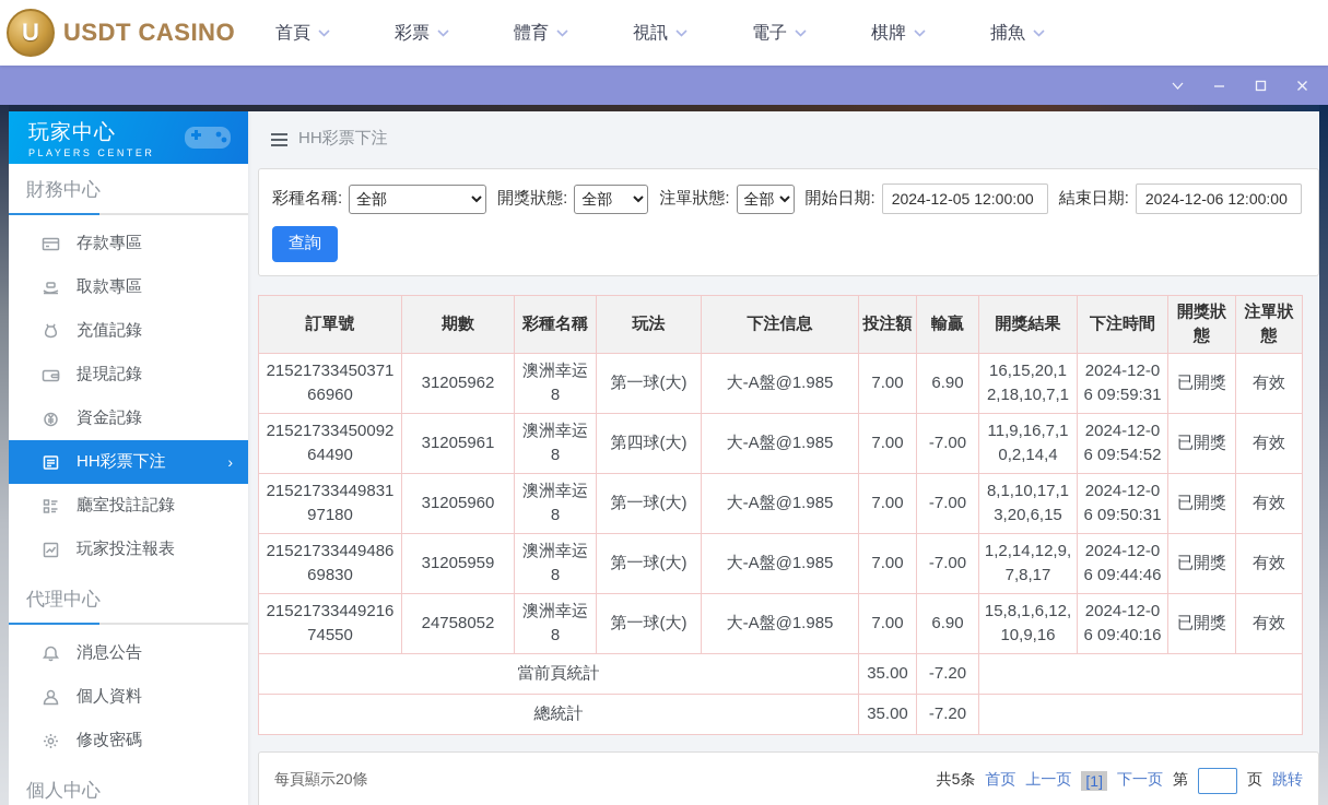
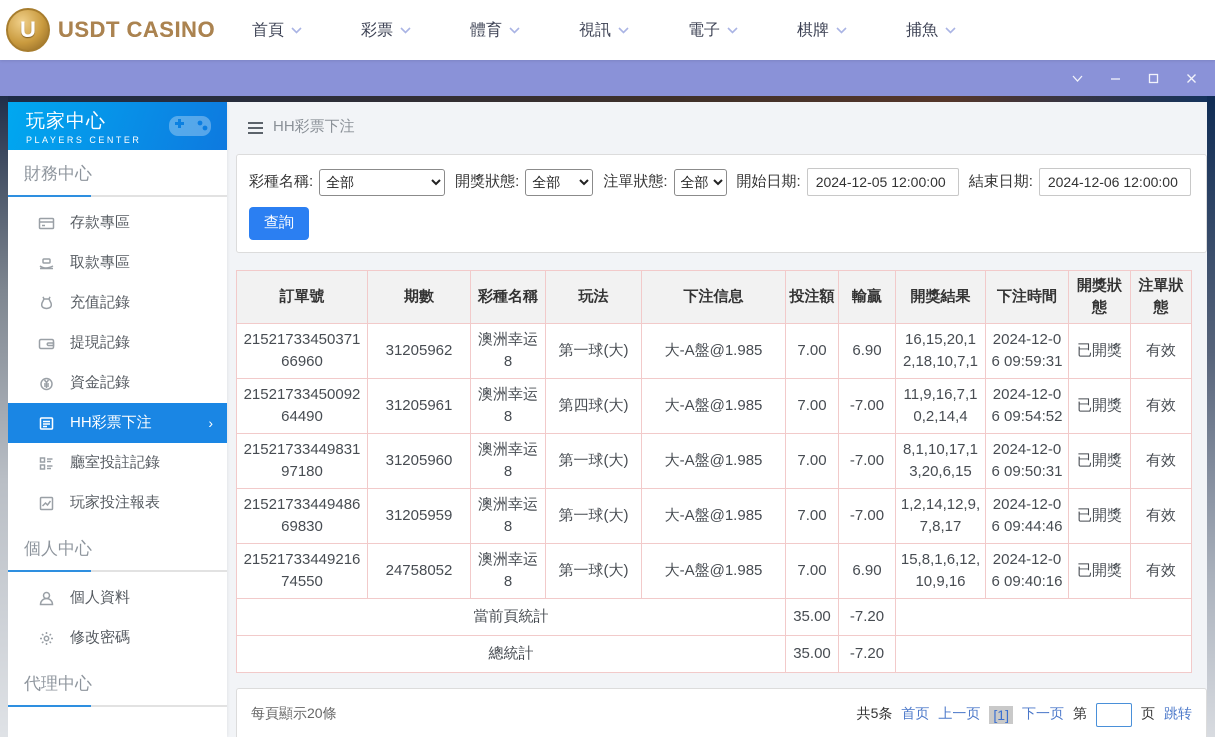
  U
  USDT CASINO
  首頁
  彩票
  體育
  視訊
  電子
  棋牌
  捕魚
  玩家中心
  PLAYERS CENTER
  財務中心
  存款專區
  取款專區
  充值記錄
  提現記錄
  資金記錄
  HH彩票下注
  ›
  廳室投註記錄
  玩家投注報表
- 代理中心
+ 個人中心
- 消息公告
  個人資料
  修改密碼
- 個人中心
+ 代理中心
  HH彩票下注
  彩種名稱:
  全部
  開獎狀態:
  全部
  注單狀態:
  全部
  開始日期:
  2024-12-05 12:00:00
  結束日期:
  2024-12-06 12:00:00
  查詢
  訂單號	期數	彩種名稱	玩法	下注信息	投注額	輸贏	開獎結果	下注時間	開獎狀態	注單狀態
  2152173345037166960	31205962	澳洲幸运8	第一球(大)	大-A盤@1.985	7.00	6.90	16,15,20,12,18,10,7,1	2024-12-06 09:59:31	已開獎	有效
  2152173345009264490	31205961	澳洲幸运8	第四球(大)	大-A盤@1.985	7.00	-7.00	11,9,16,7,10,2,14,4	2024-12-06 09:54:52	已開獎	有效
  2152173344983197180	31205960	澳洲幸运8	第一球(大)	大-A盤@1.985	7.00	-7.00	8,1,10,17,13,20,6,15	2024-12-06 09:50:31	已開獎	有效
  2152173344948669830	31205959	澳洲幸运8	第一球(大)	大-A盤@1.985	7.00	-7.00	1,2,14,12,9,7,8,17	2024-12-06 09:44:46	已開獎	有效
  2152173344921674550	24758052	澳洲幸运8	第一球(大)	大-A盤@1.985	7.00	6.90	15,8,1,6,12,10,9,16	2024-12-06 09:40:16	已開獎	有效
  當前頁統計	35.00	-7.20
  總統計	35.00	-7.20
  每頁顯示20條
  共5条
  首页
  上一页
  [1]
  下一页
  第
  页
  跳转
